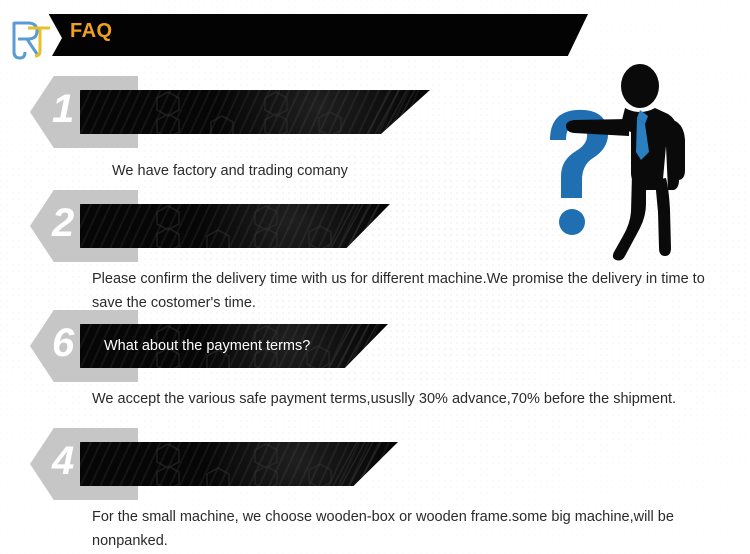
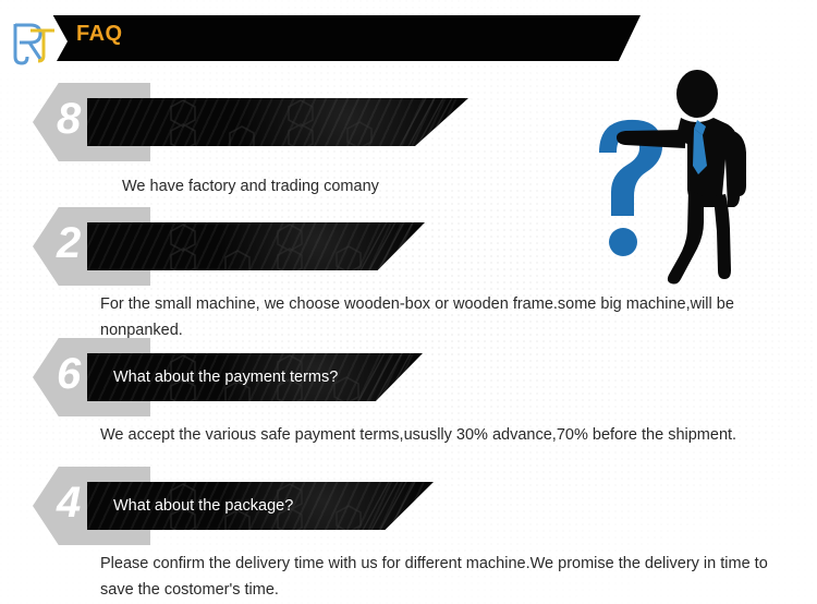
  FAQ
- 1
+ 8
  We have factory and trading comany
  2
- Please confirm the delivery time with us for different machine.We promise the delivery in time to save the costomer's time.
+ For the small machine, we choose wooden-box or wooden frame.some big machine,will be nonpanked.
  6
  What about the payment terms?
  We accept the various safe payment terms,ususlly 30% advance,70% before the shipment.
  4
+ What about the package?
- For the small machine, we choose wooden-box or wooden frame.some big machine,will be nonpanked.
+ Please confirm the delivery time with us for different machine.We promise the delivery in time to save the costomer's time.
